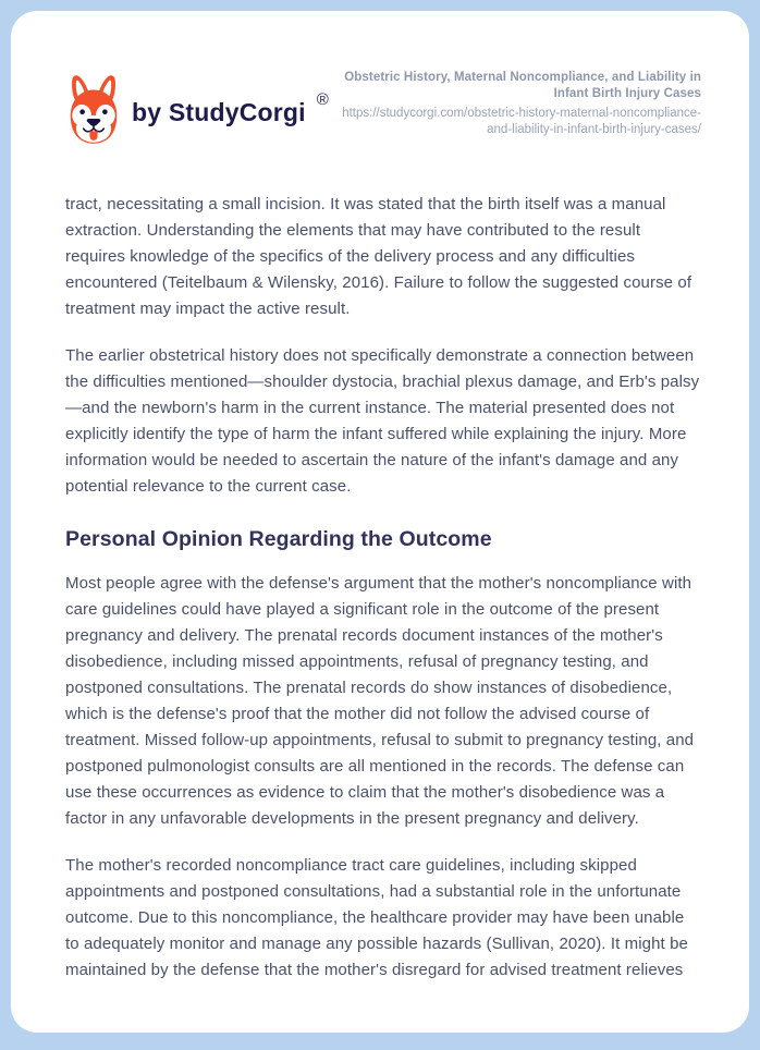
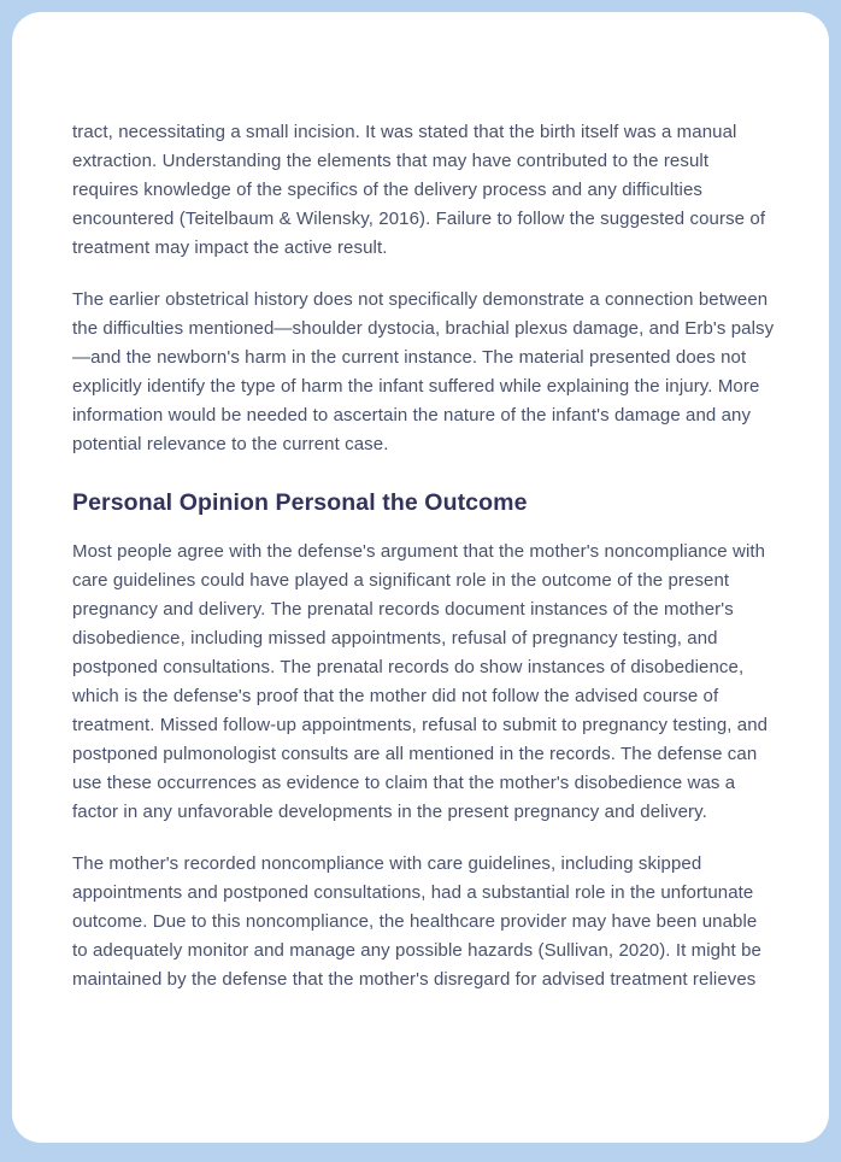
- by StudyCorgi
- ®
- Obstetric History, Maternal Noncompliance, and Liability in Infant Birth Injury Cases
- https://studycorgi.com/obstetric-history-maternal-noncompliance-and-liability-in-infant-birth-injury-cases/
  tract, necessitating a small incision. It was stated that the birth itself was a manual extraction. Understanding the elements that may have contributed to the result requires knowledge of the specifics of the delivery process and any difficulties encountered (Teitelbaum & Wilensky, 2016). Failure to follow the suggested course of treatment may impact the active result.
  The earlier obstetrical history does not specifically demonstrate a connection between the difficulties mentioned—shoulder dystocia, brachial plexus damage, and Erb's palsy—and the newborn's harm in the current instance. The material presented does not explicitly identify the type of harm the infant suffered while explaining the injury. More information would be needed to ascertain the nature of the infant's damage and any potential relevance to the current case.
- Personal Opinion Regarding the Outcome
+ Personal Opinion Personal the Outcome
  Most people agree with the defense's argument that the mother's noncompliance with care guidelines could have played a significant role in the outcome of the present pregnancy and delivery. The prenatal records document instances of the mother's disobedience, including missed appointments, refusal of pregnancy testing, and postponed consultations. The prenatal records do show instances of disobedience, which is the defense's proof that the mother did not follow the advised course of treatment. Missed follow-up appointments, refusal to submit to pregnancy testing, and postponed pulmonologist consults are all mentioned in the records. The defense can use these occurrences as evidence to claim that the mother's disobedience was a factor in any unfavorable developments in the present pregnancy and delivery.
- The mother's recorded noncompliance tract care guidelines, including skipped appointments and postponed consultations, had a substantial role in the unfortunate outcome. Due to this noncompliance, the healthcare provider may have been unable to adequately monitor and manage any possible hazards (Sullivan, 2020). It might be maintained by the defense that the mother's disregard for advised treatment relieves
+ The mother's recorded noncompliance with care guidelines, including skipped appointments and postponed consultations, had a substantial role in the unfortunate outcome. Due to this noncompliance, the healthcare provider may have been unable to adequately monitor and manage any possible hazards (Sullivan, 2020). It might be maintained by the defense that the mother's disregard for advised treatment relieves
